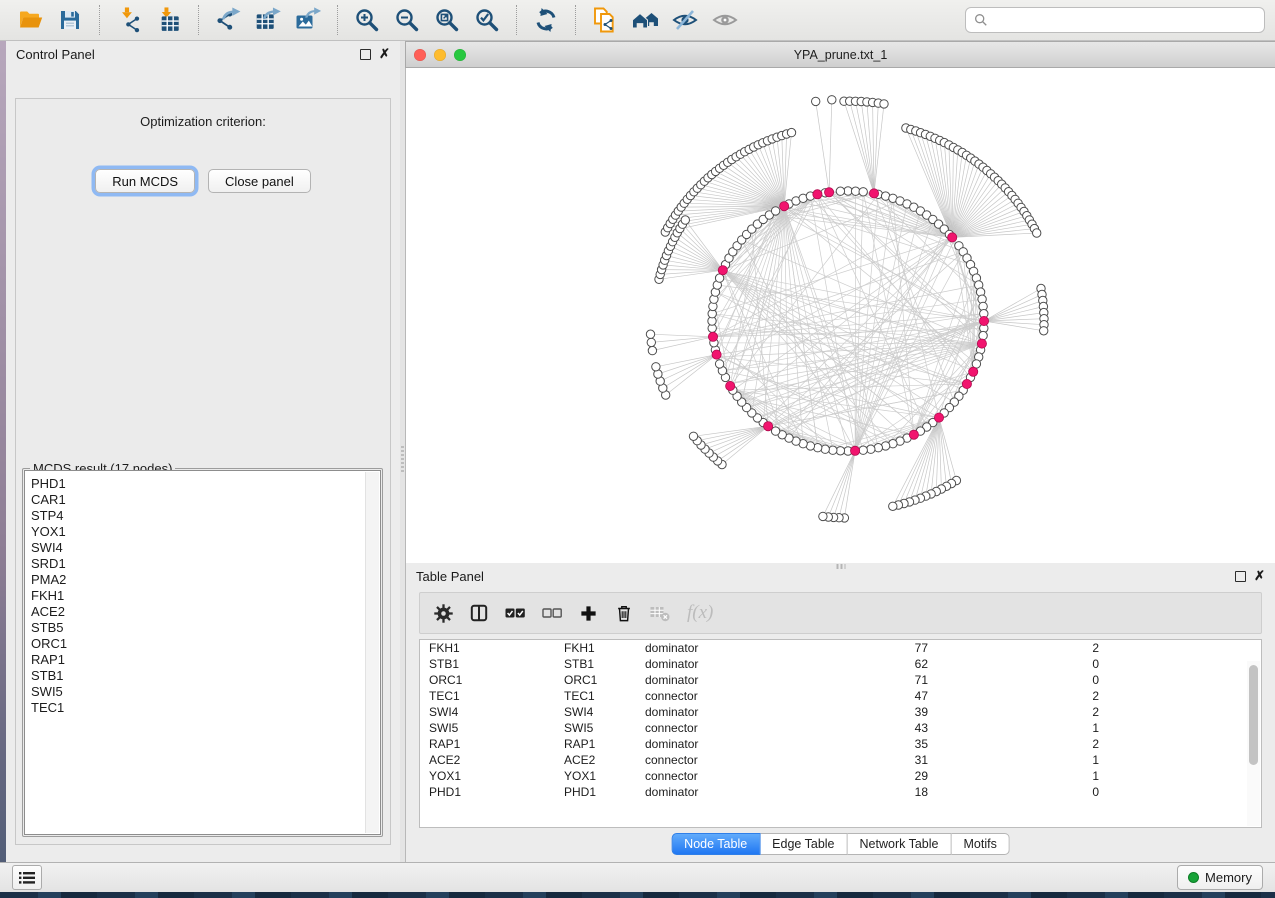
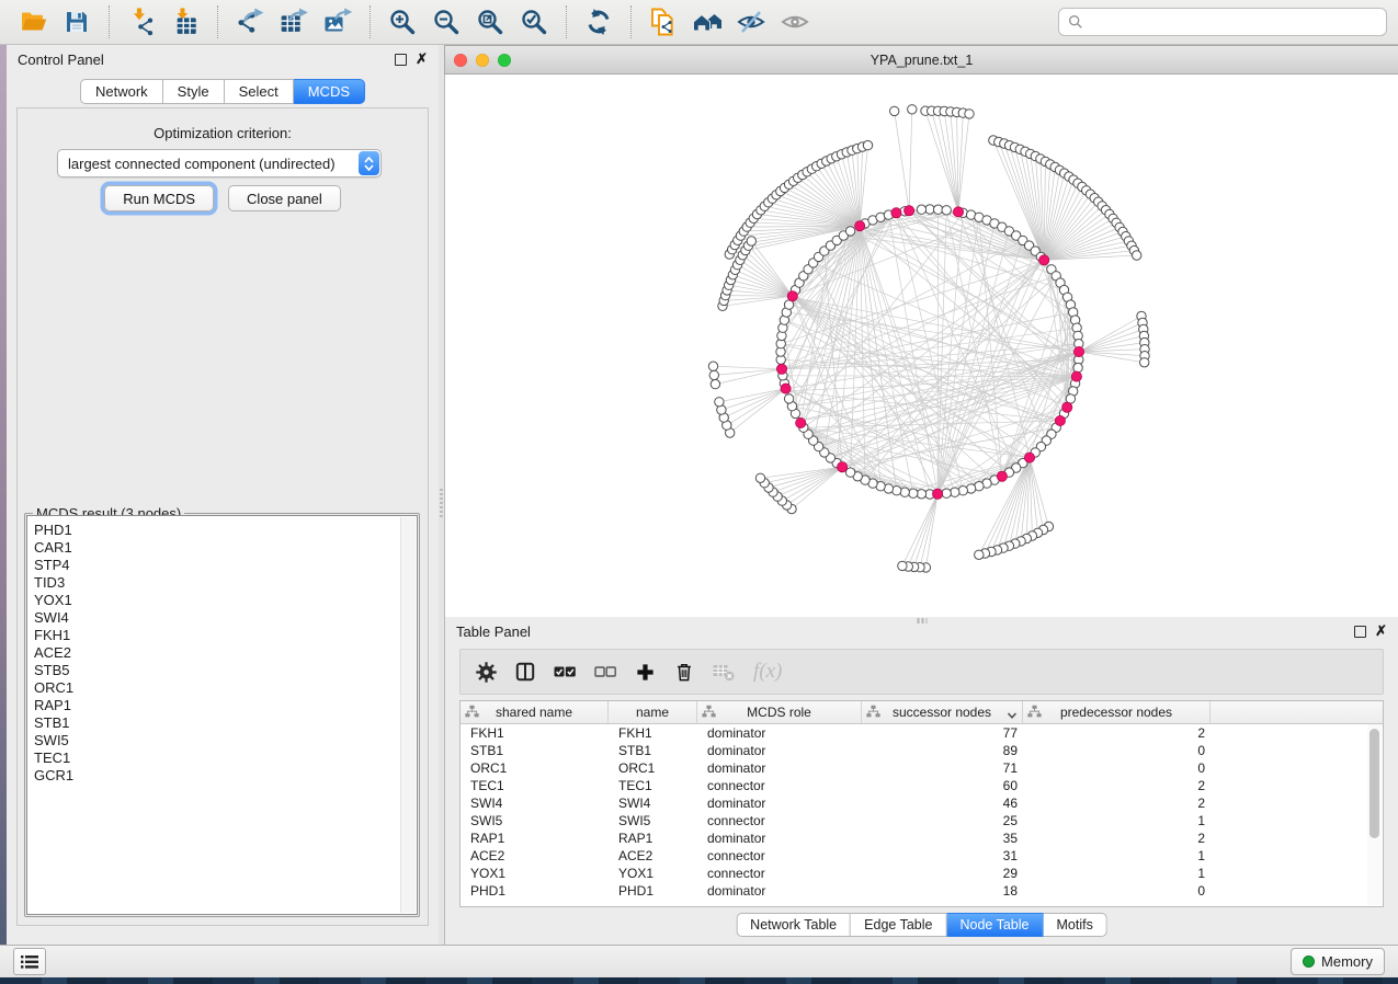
  Control Panel
  ✗
+ Network
+ Style
+ Select
+ MCDS
  Optimization criterion:
+ largest connected component (undirected)
  Run MCDS
  Close panel
- MCDS result (17 nodes)
+ MCDS result (3 nodes)
  PHD1
  CAR1
  STP4
+ TID3
  YOX1
  SWI4
- SRD1
- PMA2
  FKH1
  ACE2
  STB5
  ORC1
  RAP1
  STB1
  SWI5
  TEC1
+ GCR1
  YPA_prune.txt_1
  Table Panel
  ✗
  f(x)
+ shared name
+ name
+ MCDS role
+ successor nodes
+ predecessor nodes
  FKH1
  FKH1
  dominator
  77
  2
  STB1
  STB1
  dominator
- 62
+ 89
  0
  ORC1
  ORC1
  dominator
  71
  0
  TEC1
  TEC1
  connector
- 47
+ 60
  2
  SWI4
  SWI4
  dominator
- 39
+ 46
  2
  SWI5
  SWI5
  connector
- 43
+ 25
  1
  RAP1
  RAP1
  dominator
  35
  2
  ACE2
  ACE2
  connector
  31
  1
  YOX1
  YOX1
  connector
  29
  1
  PHD1
  PHD1
  dominator
  18
  0
- Node Table
+ Network Table
  Edge Table
- Network Table
+ Node Table
  Motifs
  Memory
